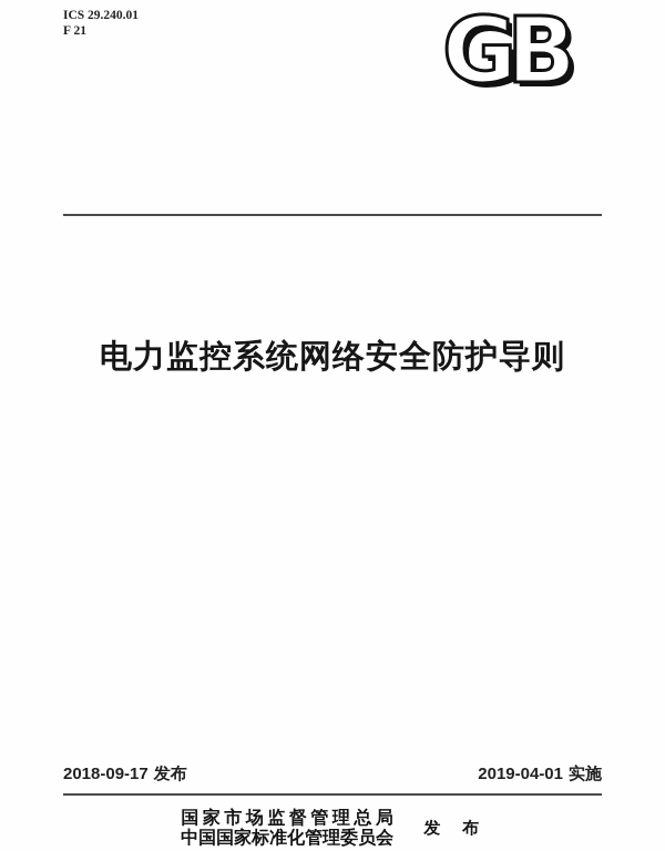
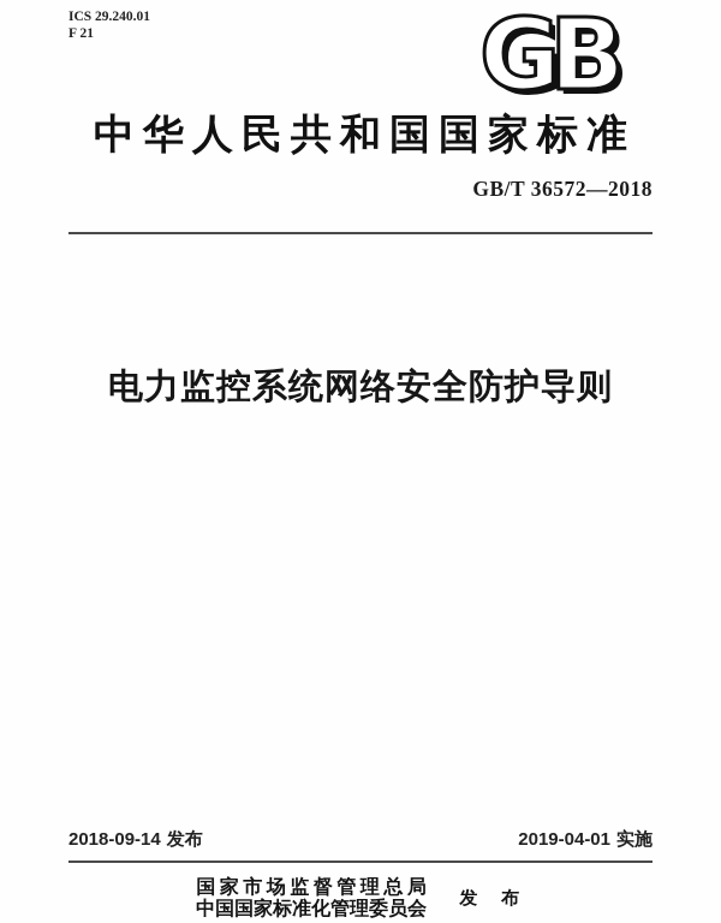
  ICS 29.240.01
  F 21
  GB
+ 中华人民共和国国家标准
+ GB/T 36572—2018
  电力监控系统网络安全防护导则
- 2018-09-17 发布
+ 2018-09-14 发布
  2019-04-01 实施
  国家市场监督管理总局
  中国国家标准化管理委员会
  发 布
